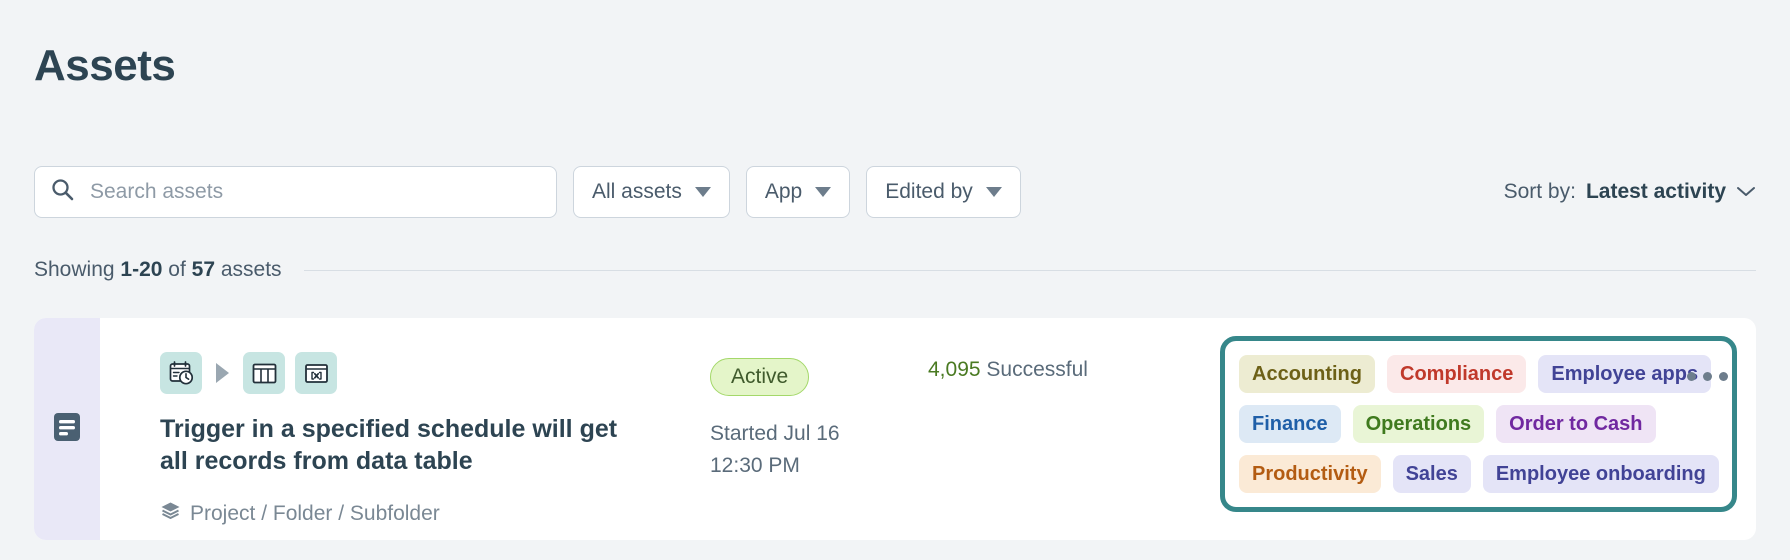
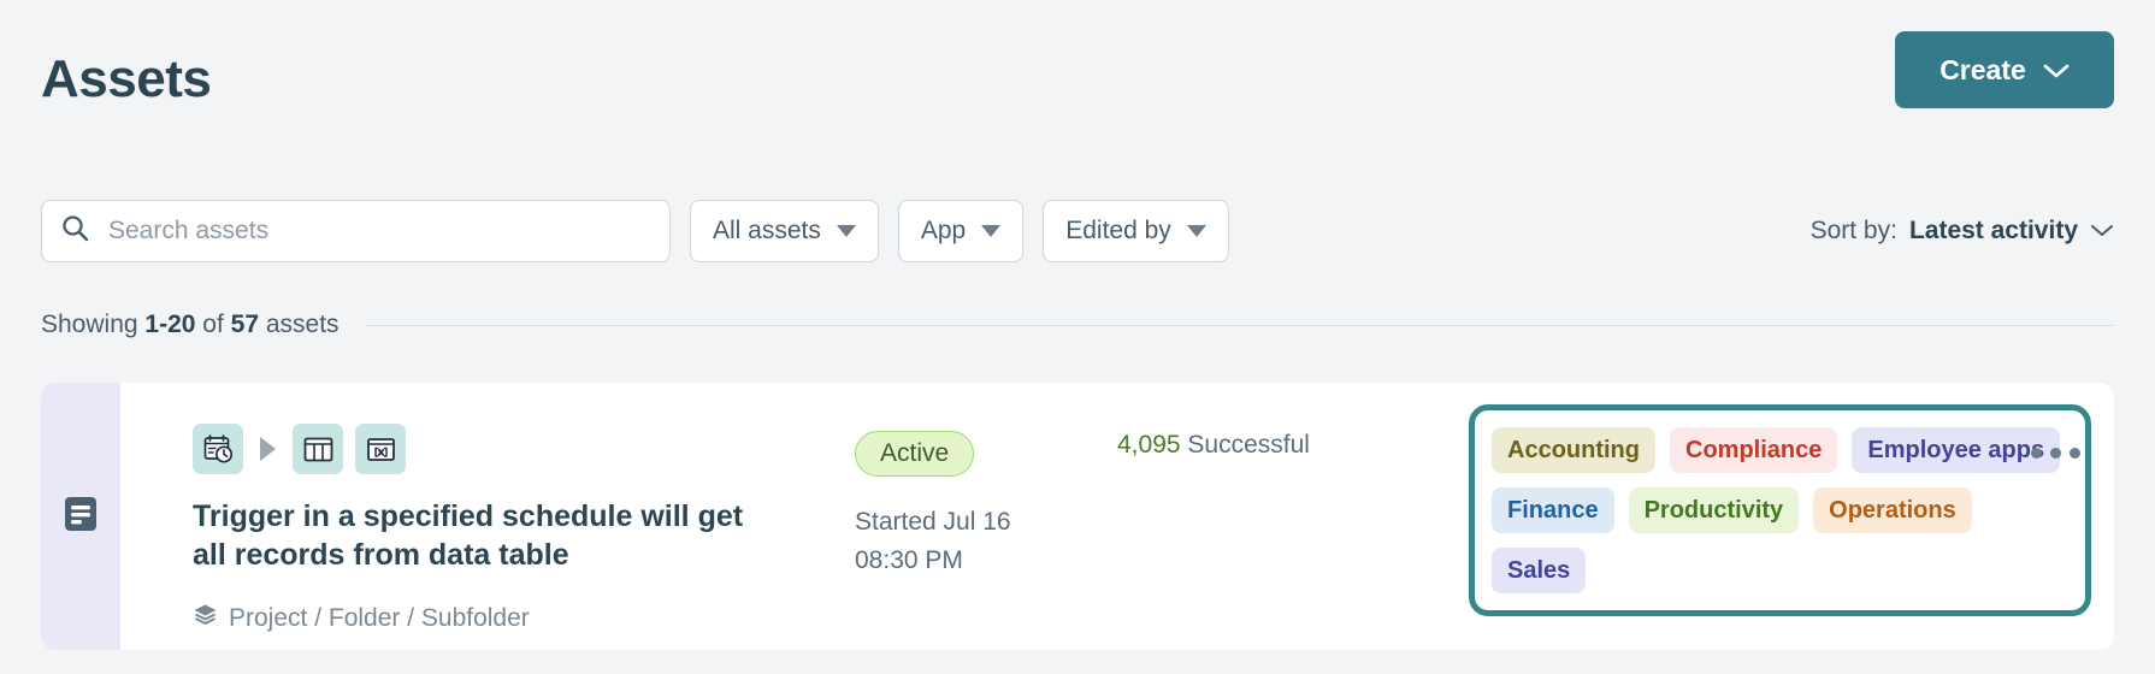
  Assets
+ Create
  Search assets
  All assets
  App
  Edited by
  Sort by:
  Latest activity
  Showing 1-20 of 57 assets
  Trigger in a specified schedule will get all records from data table
  Project / Folder / Subfolder
  Active
- Started Jul 16 12:30 PM
+ Started Jul 16 08:30 PM
  4,095 Successful
  Accounting
  Compliance
  Employee app
  Finance
- Operations
+ Productivity
- Order to Cash
- Productivity
+ Operations
  Sales
- Employee onboarding
